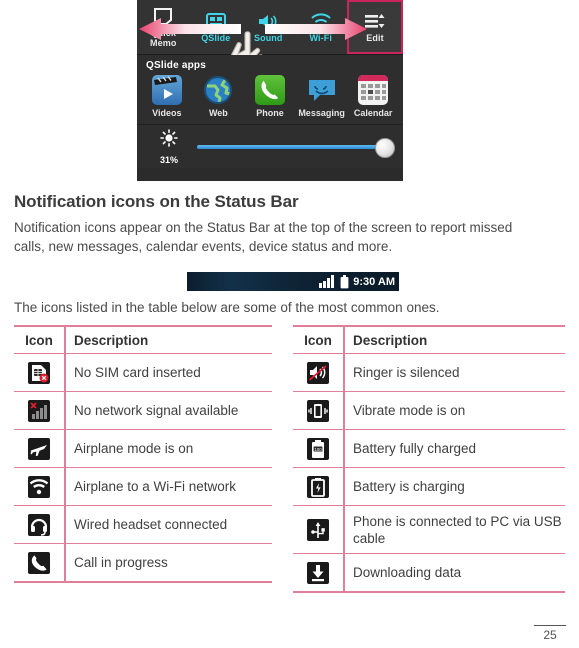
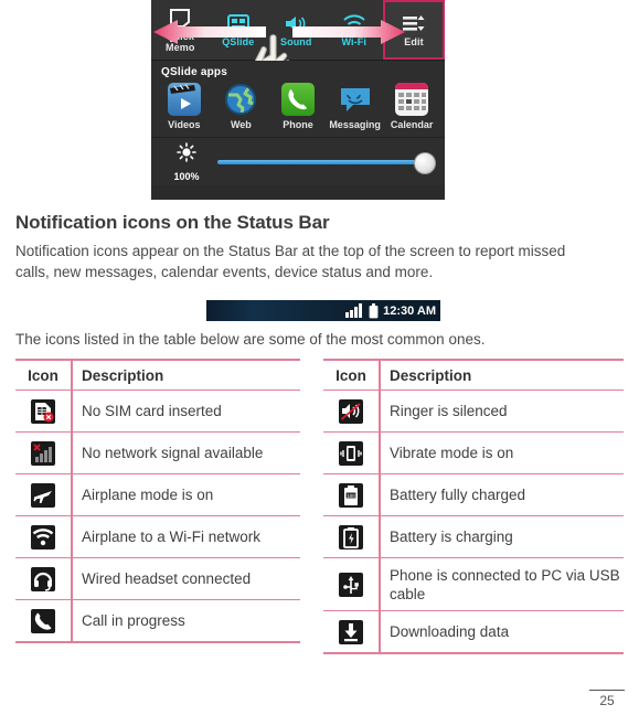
  Memo
  QSlide
  Sound
  Wi-Fi
  Edit
  QSlide apps
  Videos
  Web
  Phone
  Messaging
  Calendar
- 31%
+ 100%
  Notification icons on the Status Bar
  Notification icons appear on the Status Bar at the top of the screen to report missed calls, new messages, calendar events, device status and more.
- 9:30 AM
+ 12:30 AM
  The icons listed in the table below are some of the most common ones.
  Icon	Description
  	No SIM card inserted
  	No network signal available
  	Airplane mode is on
  	Airplane to a Wi-Fi network
  	Wired headset connected
  	Call in progress
  Icon	Description
  	Ringer is silenced
  	Vibrate mode is on
  	Battery fully charged
  	Battery is charging
  	Phone is connected to PC via USB cable
  	Downloading data
  25
